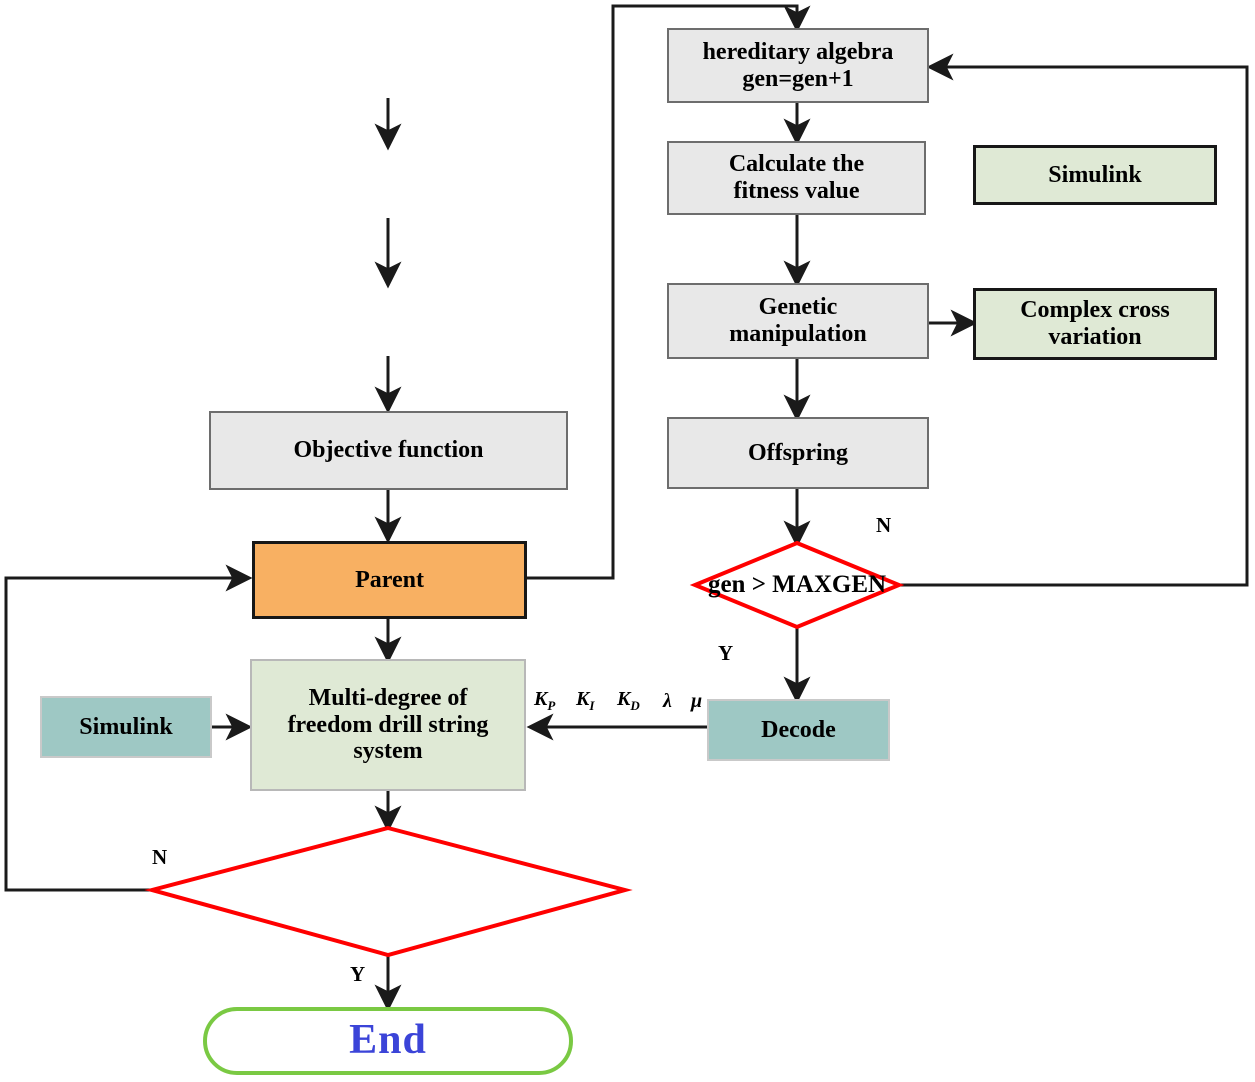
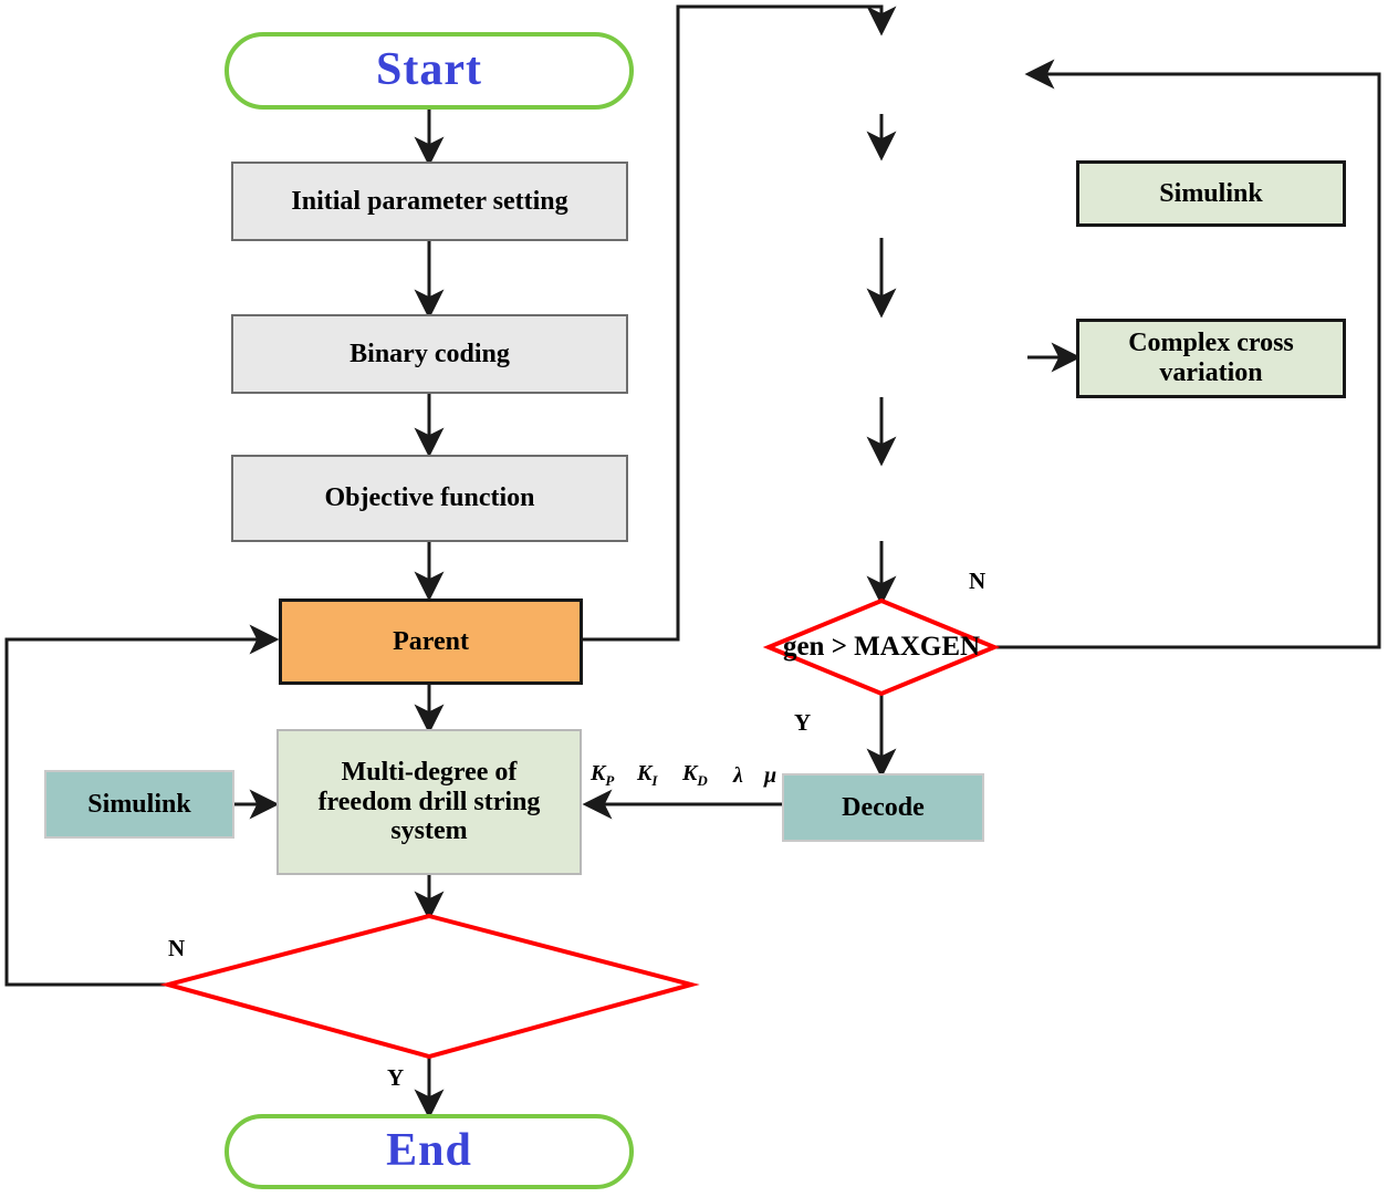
+ Start
+ Initial parameter setting
+ Binary coding
  Objective function
  Parent
  Simulink
  Multi-degree of
  freedom drill string
  system
  End
- hereditary algebra
- gen=gen+1
- Calculate the
- fitness value
- Genetic
- manipulation
- Offspring
  gen > MAXGEN
  Decode
  Simulink
  Complex cross
  variation
  N
  Y
  N
  Y
  KP
  KI
  KD
  λ
  μ
